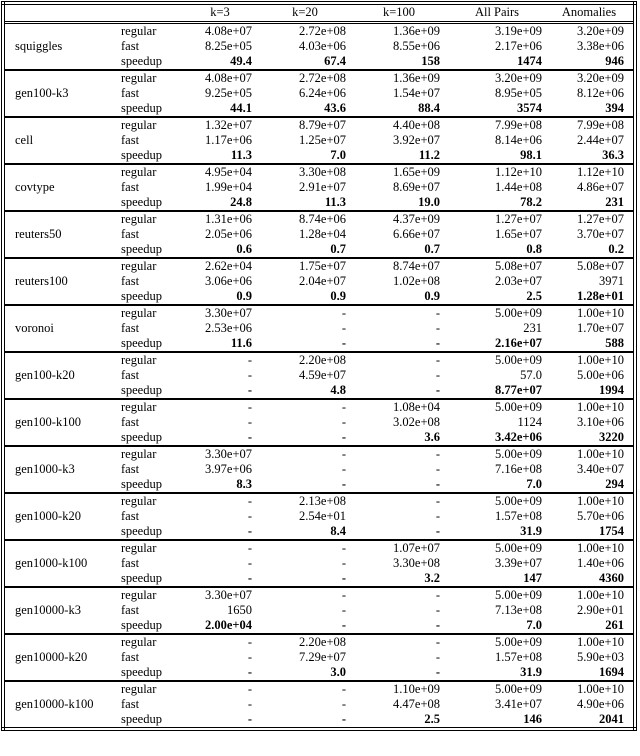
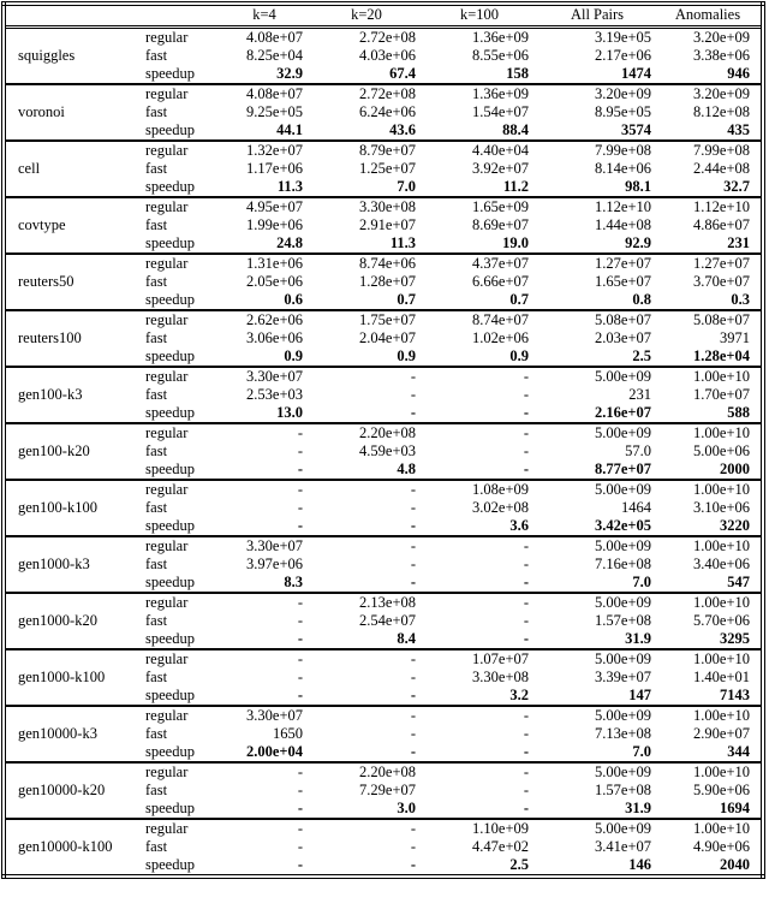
- 		k=3	k=20	k=100	All Pairs	Anomalies
+ 		k=4	k=20	k=100	All Pairs	Anomalies
- squiggles	regular	4.08e+07	2.72e+08	1.36e+09	3.19e+09	3.20e+09
+ squiggles	regular	4.08e+07	2.72e+08	1.36e+09	3.19e+05	3.20e+09
- fast	8.25e+05	4.03e+06	8.55e+06	2.17e+06	3.38e+06
+ fast	8.25e+04	4.03e+06	8.55e+06	2.17e+06	3.38e+06
- speedup	49.4	67.4	158	1474	946
+ speedup	32.9	67.4	158	1474	946
- gen100-k3	regular	4.08e+07	2.72e+08	1.36e+09	3.20e+09	3.20e+09
+ voronoi	regular	4.08e+07	2.72e+08	1.36e+09	3.20e+09	3.20e+09
- fast	9.25e+05	6.24e+06	1.54e+07	8.95e+05	8.12e+06
+ fast	9.25e+05	6.24e+06	1.54e+07	8.95e+05	8.12e+08
- speedup	44.1	43.6	88.4	3574	394
+ speedup	44.1	43.6	88.4	3574	435
- cell	regular	1.32e+07	8.79e+07	4.40e+08	7.99e+08	7.99e+08
+ cell	regular	1.32e+07	8.79e+07	4.40e+04	7.99e+08	7.99e+08
- fast	1.17e+06	1.25e+07	3.92e+07	8.14e+06	2.44e+07
+ fast	1.17e+06	1.25e+07	3.92e+07	8.14e+06	2.44e+08
- speedup	11.3	7.0	11.2	98.1	36.3
+ speedup	11.3	7.0	11.2	98.1	32.7
- covtype	regular	4.95e+04	3.30e+08	1.65e+09	1.12e+10	1.12e+10
+ covtype	regular	4.95e+07	3.30e+08	1.65e+09	1.12e+10	1.12e+10
- fast	1.99e+04	2.91e+07	8.69e+07	1.44e+08	4.86e+07
+ fast	1.99e+06	2.91e+07	8.69e+07	1.44e+08	4.86e+07
- speedup	24.8	11.3	19.0	78.2	231
+ speedup	24.8	11.3	19.0	92.9	231
- reuters50	regular	1.31e+06	8.74e+06	4.37e+09	1.27e+07	1.27e+07
+ reuters50	regular	1.31e+06	8.74e+06	4.37e+07	1.27e+07	1.27e+07
- fast	2.05e+06	1.28e+04	6.66e+07	1.65e+07	3.70e+07
+ fast	2.05e+06	1.28e+07	6.66e+07	1.65e+07	3.70e+07
- speedup	0.6	0.7	0.7	0.8	0.2
+ speedup	0.6	0.7	0.7	0.8	0.3
- reuters100	regular	2.62e+04	1.75e+07	8.74e+07	5.08e+07	5.08e+07
+ reuters100	regular	2.62e+06	1.75e+07	8.74e+07	5.08e+07	5.08e+07
- fast	3.06e+06	2.04e+07	1.02e+08	2.03e+07	3971
+ fast	3.06e+06	2.04e+07	1.02e+06	2.03e+07	3971
- speedup	0.9	0.9	0.9	2.5	1.28e+01
+ speedup	0.9	0.9	0.9	2.5	1.28e+04
- voronoi	regular	3.30e+07	-	-	5.00e+09	1.00e+10
+ gen100-k3	regular	3.30e+07	-	-	5.00e+09	1.00e+10
- fast	2.53e+06	-	-	231	1.70e+07
+ fast	2.53e+03	-	-	231	1.70e+07
- speedup	11.6	-	-	2.16e+07	588
+ speedup	13.0	-	-	2.16e+07	588
  gen100-k20	regular	-	2.20e+08	-	5.00e+09	1.00e+10
- fast	-	4.59e+07	-	57.0	5.00e+06
+ fast	-	4.59e+03	-	57.0	5.00e+06
- speedup	-	4.8	-	8.77e+07	1994
+ speedup	-	4.8	-	8.77e+07	2000
- gen100-k100	regular	-	-	1.08e+04	5.00e+09	1.00e+10
+ gen100-k100	regular	-	-	1.08e+09	5.00e+09	1.00e+10
- fast	-	-	3.02e+08	1124	3.10e+06
+ fast	-	-	3.02e+08	1464	3.10e+06
- speedup	-	-	3.6	3.42e+06	3220
+ speedup	-	-	3.6	3.42e+05	3220
  gen1000-k3	regular	3.30e+07	-	-	5.00e+09	1.00e+10
- fast	3.97e+06	-	-	7.16e+08	3.40e+07
+ fast	3.97e+06	-	-	7.16e+08	3.40e+06
- speedup	8.3	-	-	7.0	294
+ speedup	8.3	-	-	7.0	547
  gen1000-k20	regular	-	2.13e+08	-	5.00e+09	1.00e+10
- fast	-	2.54e+01	-	1.57e+08	5.70e+06
+ fast	-	2.54e+07	-	1.57e+08	5.70e+06
- speedup	-	8.4	-	31.9	1754
+ speedup	-	8.4	-	31.9	3295
  gen1000-k100	regular	-	-	1.07e+07	5.00e+09	1.00e+10
- fast	-	-	3.30e+08	3.39e+07	1.40e+06
+ fast	-	-	3.30e+08	3.39e+07	1.40e+01
- speedup	-	-	3.2	147	4360
+ speedup	-	-	3.2	147	7143
  gen10000-k3	regular	3.30e+07	-	-	5.00e+09	1.00e+10
- fast	1650	-	-	7.13e+08	2.90e+01
+ fast	1650	-	-	7.13e+08	2.90e+07
- speedup	2.00e+04	-	-	7.0	261
+ speedup	2.00e+04	-	-	7.0	344
  gen10000-k20	regular	-	2.20e+08	-	5.00e+09	1.00e+10
- fast	-	7.29e+07	-	1.57e+08	5.90e+03
+ fast	-	7.29e+07	-	1.57e+08	5.90e+06
  speedup	-	3.0	-	31.9	1694
  gen10000-k100	regular	-	-	1.10e+09	5.00e+09	1.00e+10
- fast	-	-	4.47e+08	3.41e+07	4.90e+06
+ fast	-	-	4.47e+02	3.41e+07	4.90e+06
- speedup	-	-	2.5	146	2041
+ speedup	-	-	2.5	146	2040
